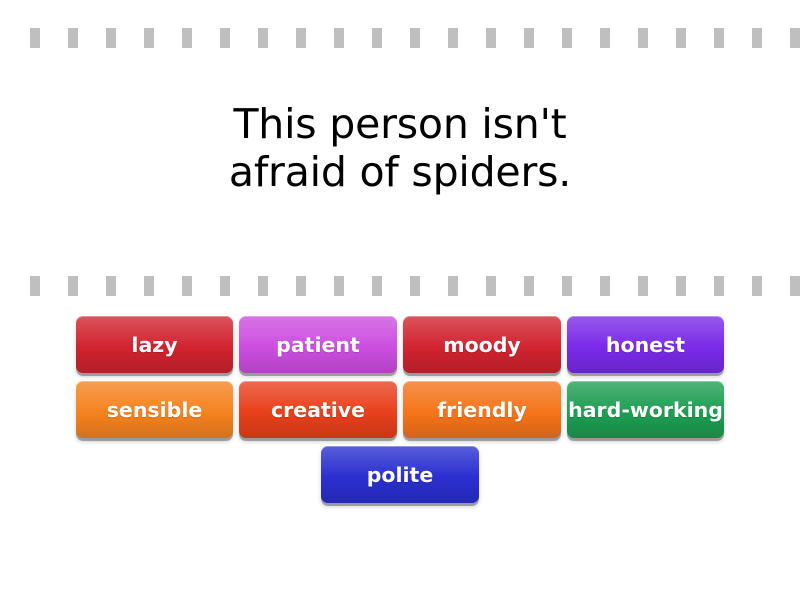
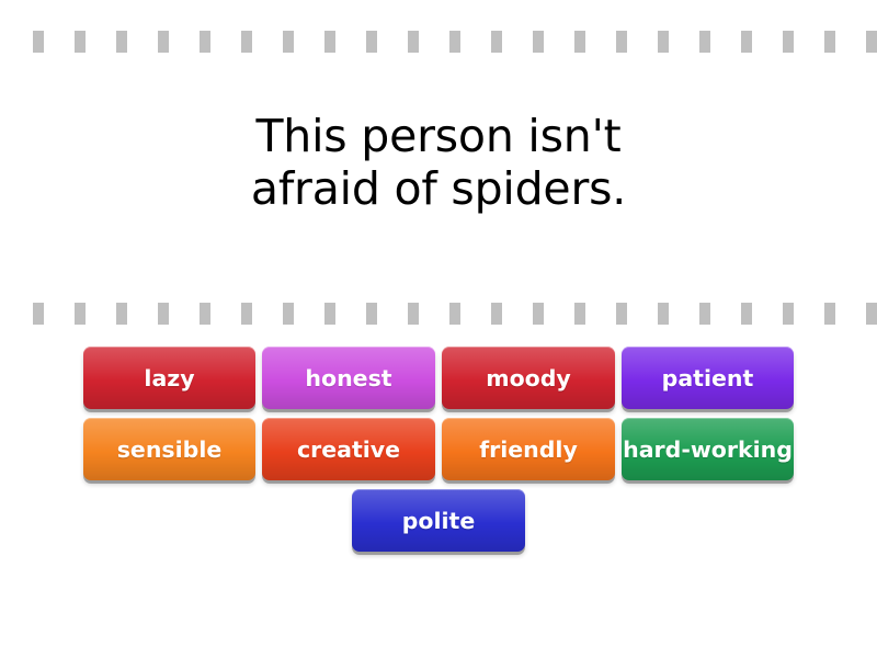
  This person isn't
  afraid of spiders.
  lazy
- patient
+ honest
  moody
- honest
+ patient
  sensible
  creative
  friendly
  hard-working
  polite
